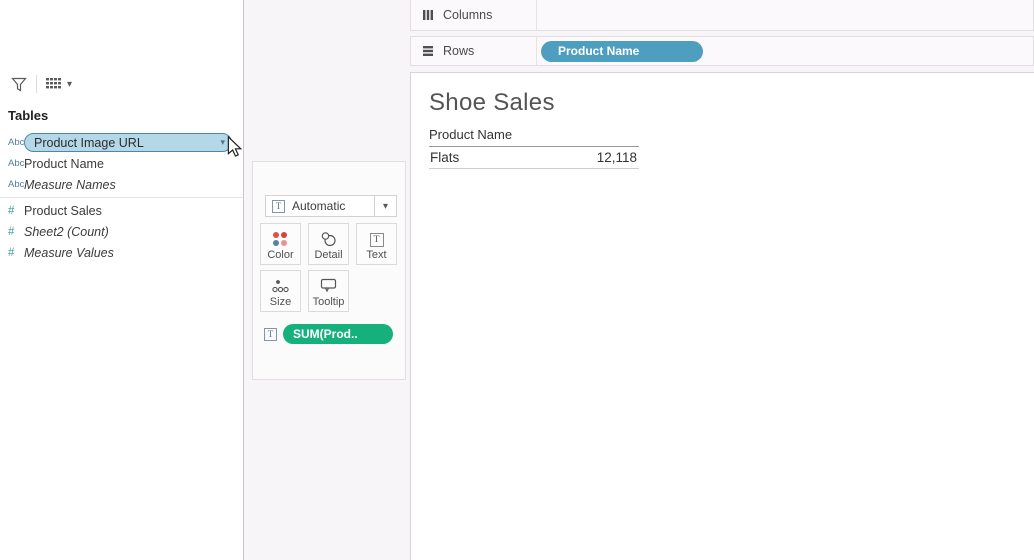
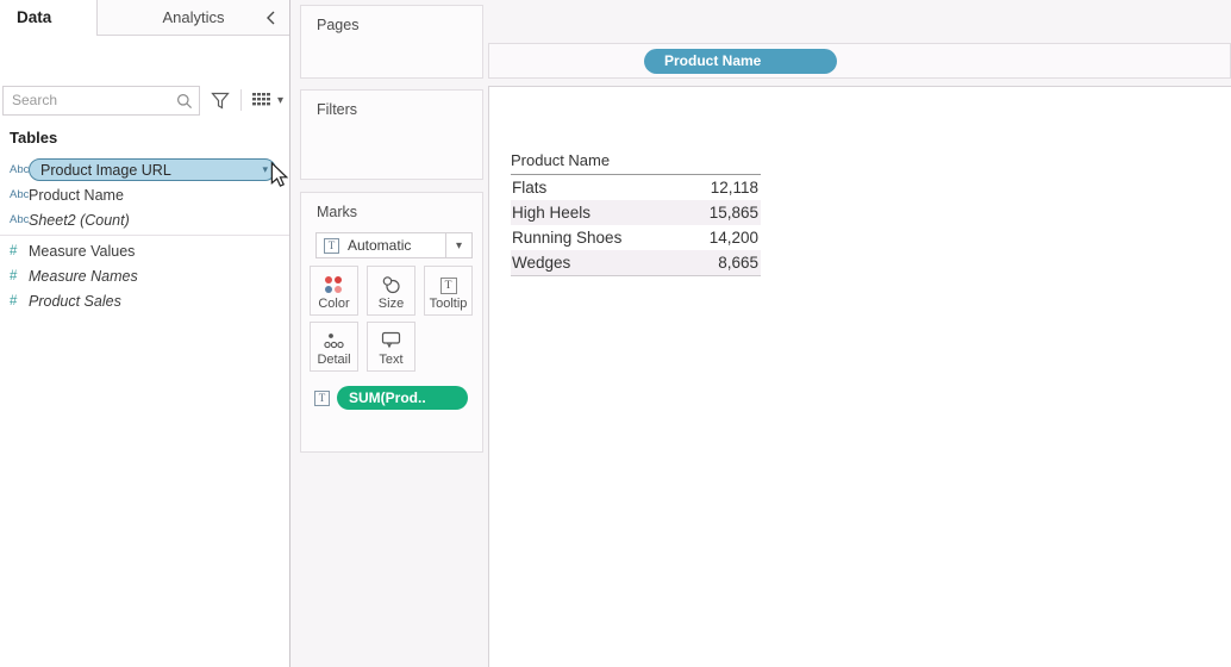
+ Data
+ Analytics
+ Search
  ▾
  Tables
  Abc
  Product Image URL
  ▾
  Abc
  Product Name
  Abc
- Measure Names
+ Sheet2 (Count)
  #
- Product Sales
+ Measure Values
  #
- Sheet2 (Count)
+ Measure Names
  #
- Measure Values
+ Product Sales
+ Pages
+ Filters
+ Marks
  T
  Automatic
  ▾
  Color
- Detail
+ Size
  T
- Text
+ Tooltip
- Size
+ Detail
- Tooltip
+ Text
  T
  SUM(Prod..
- Columns
- Rows
  Product Name
- Shoe Sales
  Product Name
  Flats
  12,118
+ High Heels
+ 15,865
+ Running Shoes
+ 14,200
+ Wedges
+ 8,665
